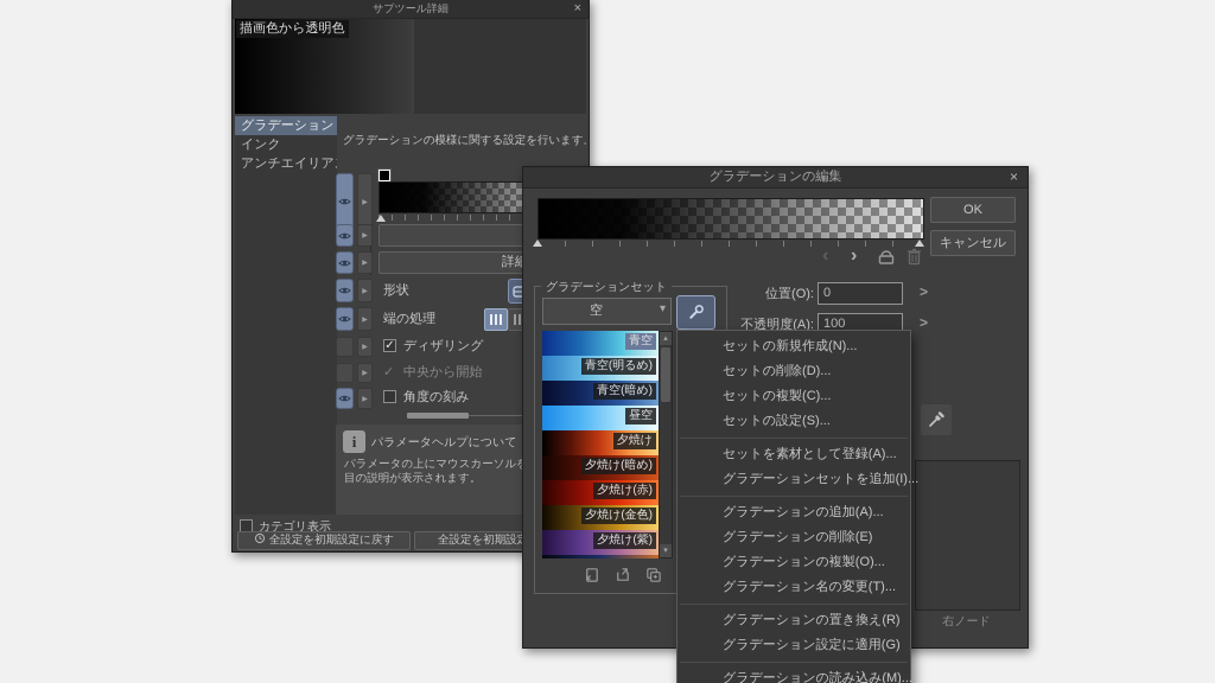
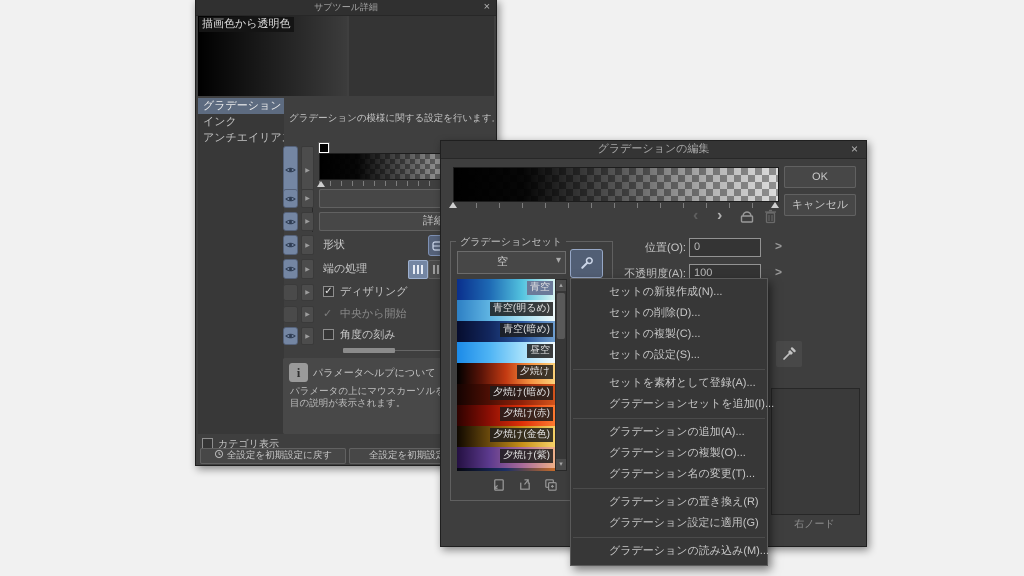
  サブツール詳細
  ×
  描画色から透明色
  グラデーション
  インク
  アンチエイリア
  グラデーションの模様に関する設定を行います
  形状
  端の処理
  ✓
  ディザリング
  ✓
  中央から開始
  角度の刻み
  i
  パラメータヘルプについて
  パラメータの上にマウスカーソル
  目の説明が表示されます。
  カテゴリ表示
  全設定を初期設定に戻す
  グラデーションの編集
  ×
  OK
  キャンセル
  ‹
  ›
  グラデーションセット
  空
  ▾
  青空
  青空(明るめ)
  青空(暗め)
  昼空
  夕焼け
  夕焼け(暗め)
  夕焼け(赤)
  夕焼け(金色)
  夕焼け(紫)
  位置(O):
  0
  >
  不透明度(A):
  100
  >
  右ノード
  セットの新規作成(N)...
  セットの削除(D)...
  セットの複製(C)...
  セットの設定(S)...
  セットを素材として登録(A)...
  グラデーションセットを追加(I)...
  グラデーションの追加(A)...
- グラデーションの削除(E)
  グラデーションの複製(O)...
  グラデーション名の変更(T)...
  グラデーションの置き換え(R)
  グラデーション設定に適用(G)
  グラデーションの読み込み(M)...
